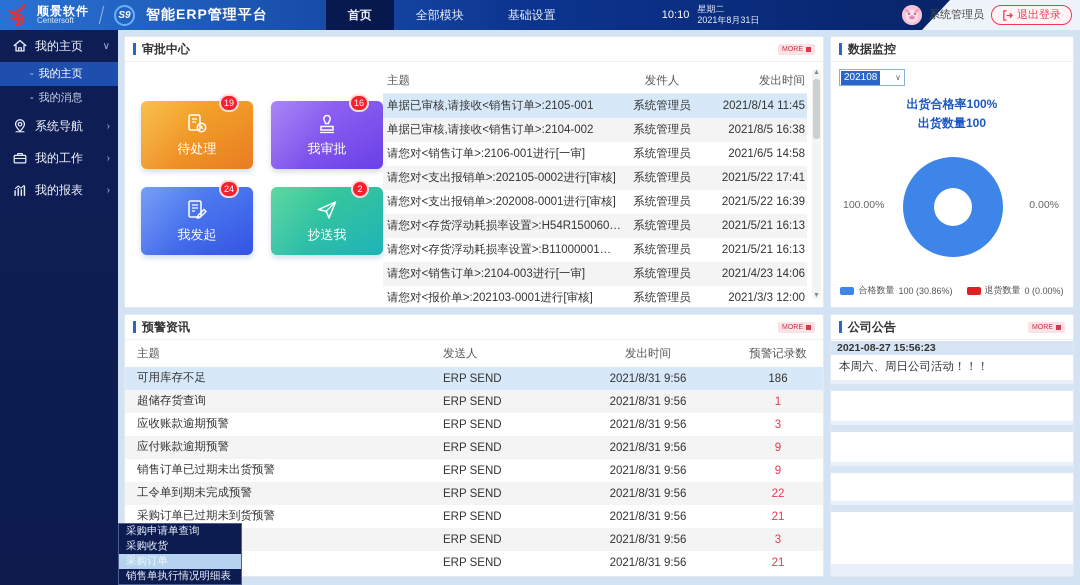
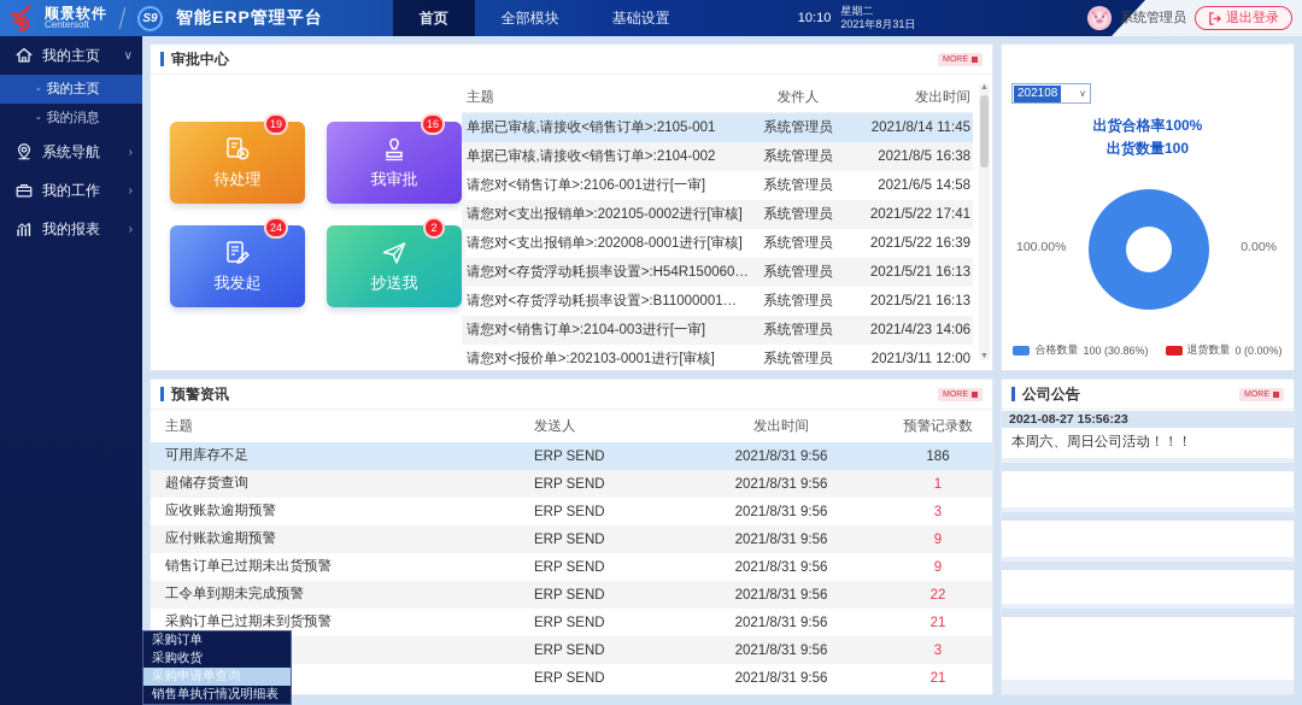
  顺景软件
  Centersoft
  S9
  智能ERP管理平台
  首页
  全部模块
  基础设置
  10:10
  星期二
  2021年8月31日
  系统管理员
  退出登录
  我的主页
  ∨
  我的主页
  我的消息
  系统导航
  ›
  我的工作
  ›
  我的报表
  ›
  审批中心
  19
  待处理
  16
  我审批
  24
  我发起
  2
  抄送我
  主题
  发件人
  发出时间
  单据已审核,请接收<销售订单>:2105-001
  系统管理员
  2021/8/14 11:45
  单据已审核,请接收<销售订单>:2104-002
  系统管理员
  2021/8/5 16:38
  请您对<销售订单>:2106-001进行[一审]
  系统管理员
  2021/6/5 14:58
  请您对<支出报销单>:202105-0002进行[审核]
  系统管理员
  2021/5/22 17:41
  请您对<支出报销单>:202008-0001进行[审核]
  系统管理员
  2021/5/22 16:39
  请您对<存货浮动耗损率设置>:H54R15006002
  系统管理员
  2021/5/21 16:13
  请您对<存货浮动耗损率设置>:B11000001进行
  系统管理员
  2021/5/21 16:13
  请您对<销售订单>:2104-003进行[一审]
  系统管理员
  2021/4/23 14:06
  请您对<报价单>:202103-0001进行[审核]
  系统管理员
- 2021/3/3 12:00
+ 2021/3/11 12:00
- 数据监控
  202108
  ∨
  出货合格率100%
  出货数量100
  100.00%
  0.00%
  合格数量
  100 (30.86%)
  退货数量
  0 (0.00%)
  预警资讯
  主题
  发送人
  发出时间
  预警记录数
  可用库存不足
  ERP SEND
  2021/8/31 9:56
  186
  超储存货查询
  ERP SEND
  2021/8/31 9:56
  1
  应收账款逾期预警
  ERP SEND
  2021/8/31 9:56
  3
  应付账款逾期预警
  ERP SEND
  2021/8/31 9:56
  9
  销售订单已过期未出货预警
  ERP SEND
  2021/8/31 9:56
  9
  工令单到期未完成预警
  ERP SEND
  2021/8/31 9:56
  22
  采购订单已过期未到货预警
  ERP SEND
  2021/8/31 9:56
  21
  ERP SEND
  2021/8/31 9:56
  3
  ERP SEND
  2021/8/31 9:56
  21
  公司公告
  2021-08-27 15:56:23
  本周六、周日公司活动！！！
- 采购申请单查询
+ 采购订单
  采购收货
- 采购订单
+ 采购申请单查询
  销售单执行情况明细表
